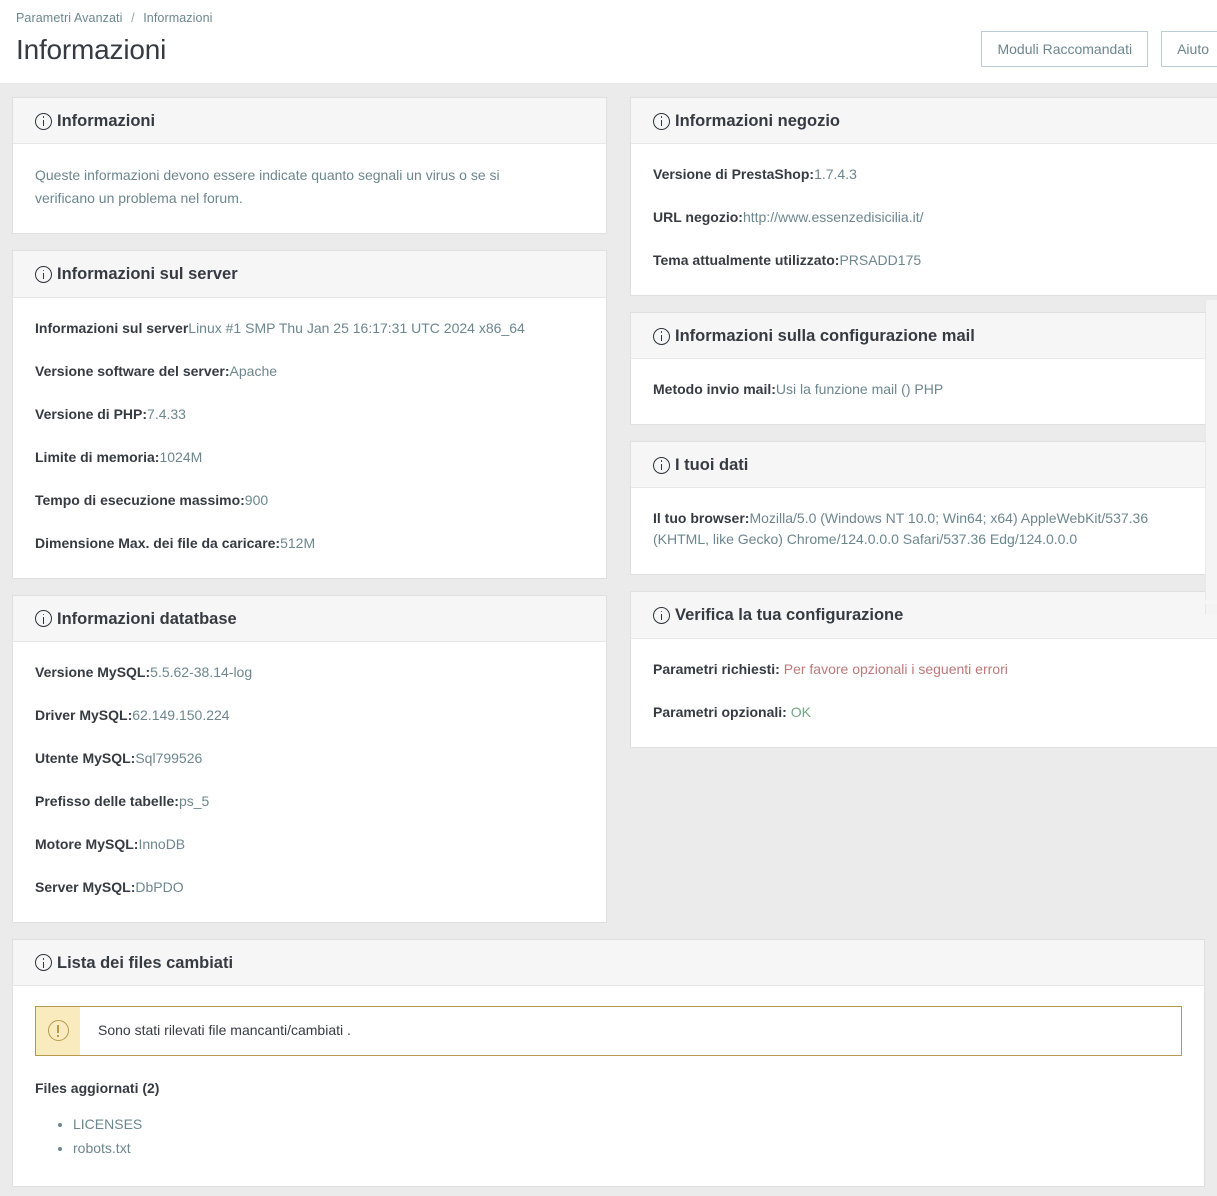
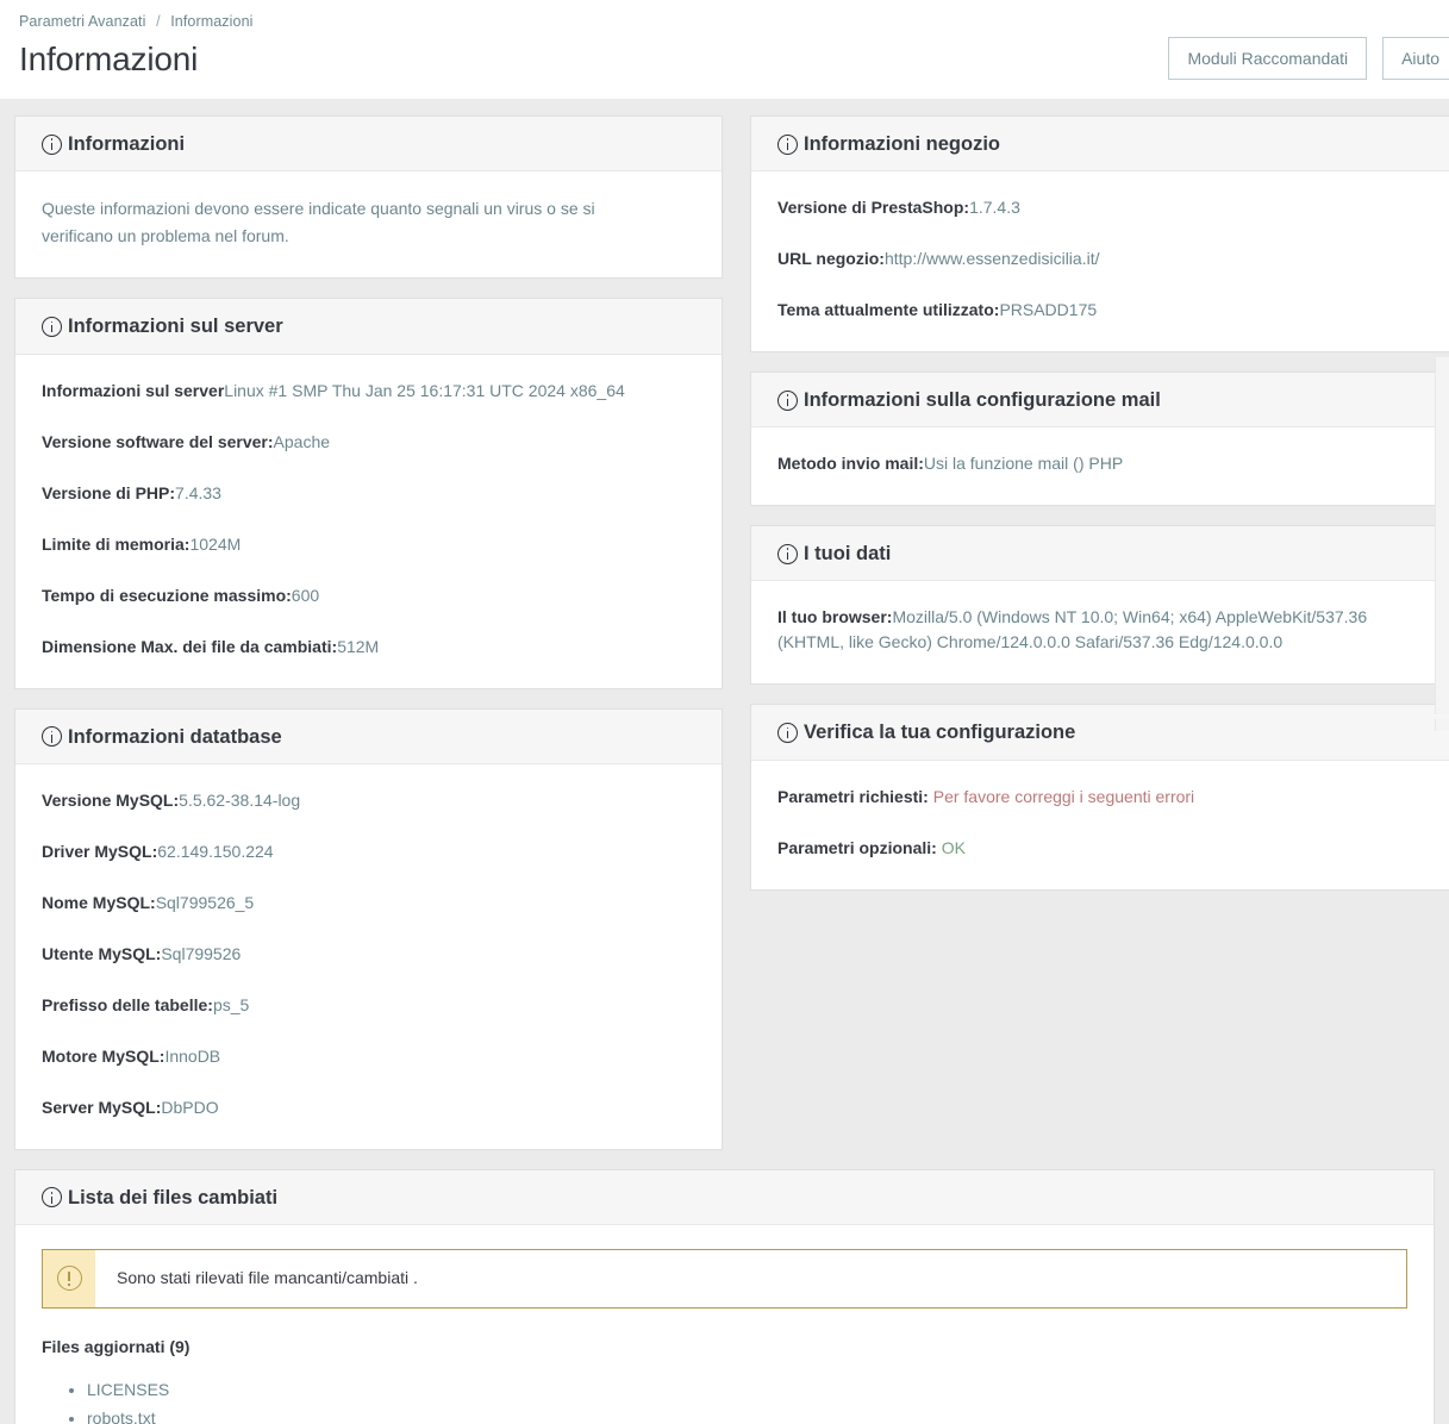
  Parametri Avanzati / Informazioni
  Informazioni
  Moduli Raccomandati
  Aiuto
  Informazioni
  Queste informazioni devono essere indicate quanto segnali un virus o se si verificano un problema nel forum.
  Informazioni sul server
  Informazioni sul serverLinux #1 SMP Thu Jan 25 16:17:31 UTC 2024 x86_64
  Versione software del server:Apache
  Versione di PHP:7.4.33
  Limite di memoria:1024M
- Tempo di esecuzione massimo:900
+ Tempo di esecuzione massimo:600
- Dimensione Max. dei file da caricare:512M
+ Dimensione Max. dei file da cambiati:512M
  Informazioni datatbase
  Versione MySQL:5.5.62-38.14-log
  Driver MySQL:62.149.150.224
+ Nome MySQL:Sql799526_5
  Utente MySQL:Sql799526
  Prefisso delle tabelle:ps_5
  Motore MySQL:InnoDB
  Server MySQL:DbPDO
  Informazioni negozio
  Versione di PrestaShop:1.7.4.3
  URL negozio:http://www.essenzedisicilia.it/
  Tema attualmente utilizzato:PRSADD175
  Informazioni sulla configurazione mail
  Metodo invio mail:Usi la funzione mail () PHP
  I tuoi dati
  Il tuo browser:Mozilla/5.0 (Windows NT 10.0; Win64; x64) AppleWebKit/537.36 (KHTML, like Gecko) Chrome/124.0.0.0 Safari/537.36 Edg/124.0.0.0
  Verifica la tua configurazione
- Parametri richiesti: Per favore opzionali i seguenti errori
+ Parametri richiesti: Per favore correggi i seguenti errori
  Parametri opzionali: OK
  Lista dei files cambiati
  Sono stati rilevati file mancanti/cambiati .
- Files aggiornati (2)
+ Files aggiornati (9)
  LICENSES
  robots.txt
